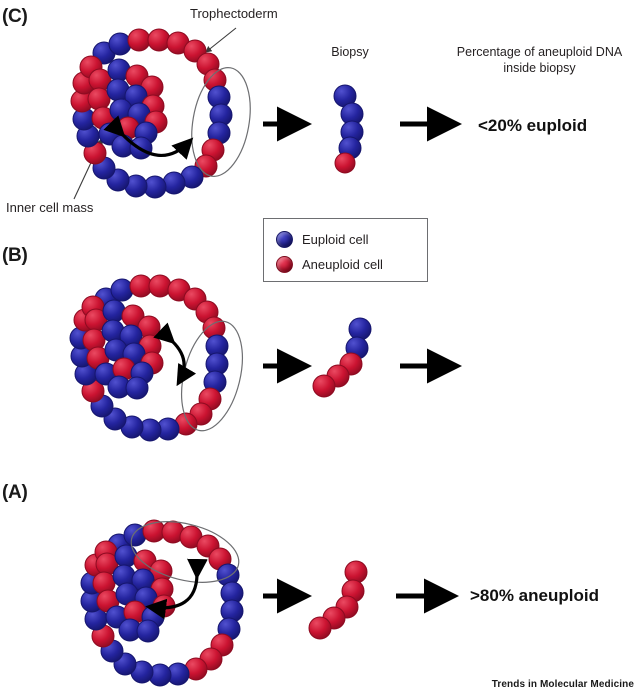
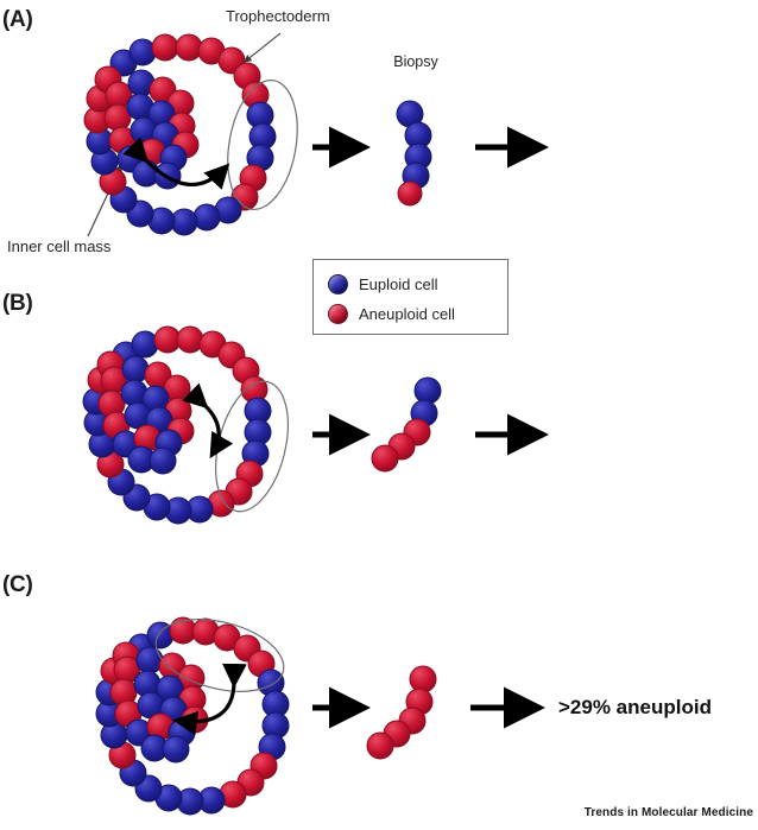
- (C)
+ (A)
  (B)
- (A)
+ (C)
  Biopsy
- Percentage of aneuploid DNA inside biopsy
  Trophectoderm
  Inner cell mass
- <20% euploid
- >80% aneuploid
+ >29% aneuploid
  Euploid cell
  Aneuploid cell
  Trends in Molecular Medicine
